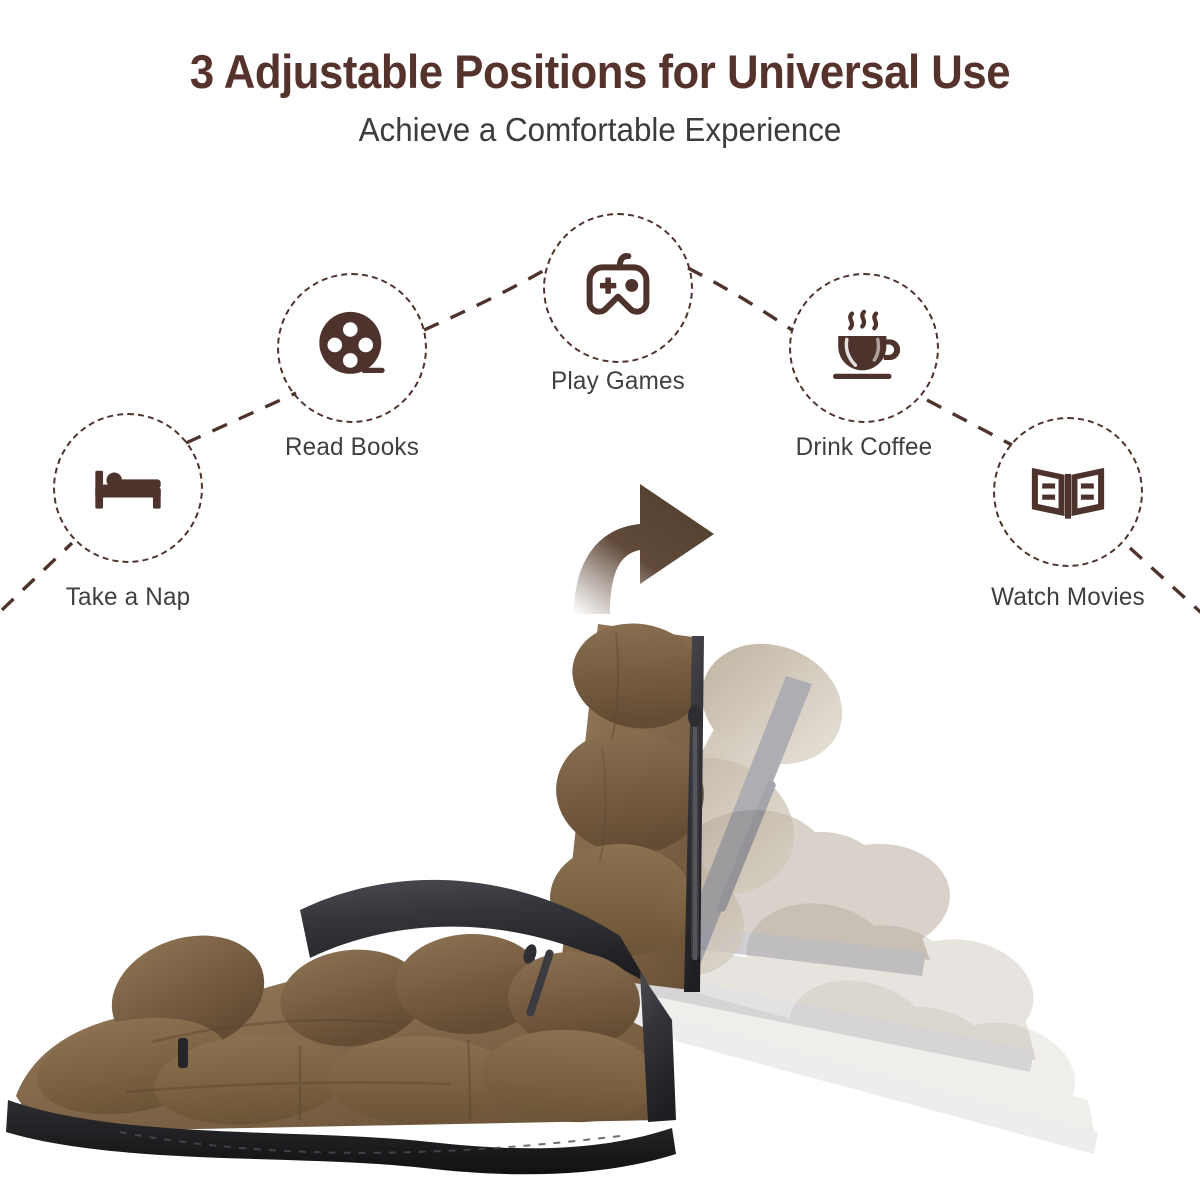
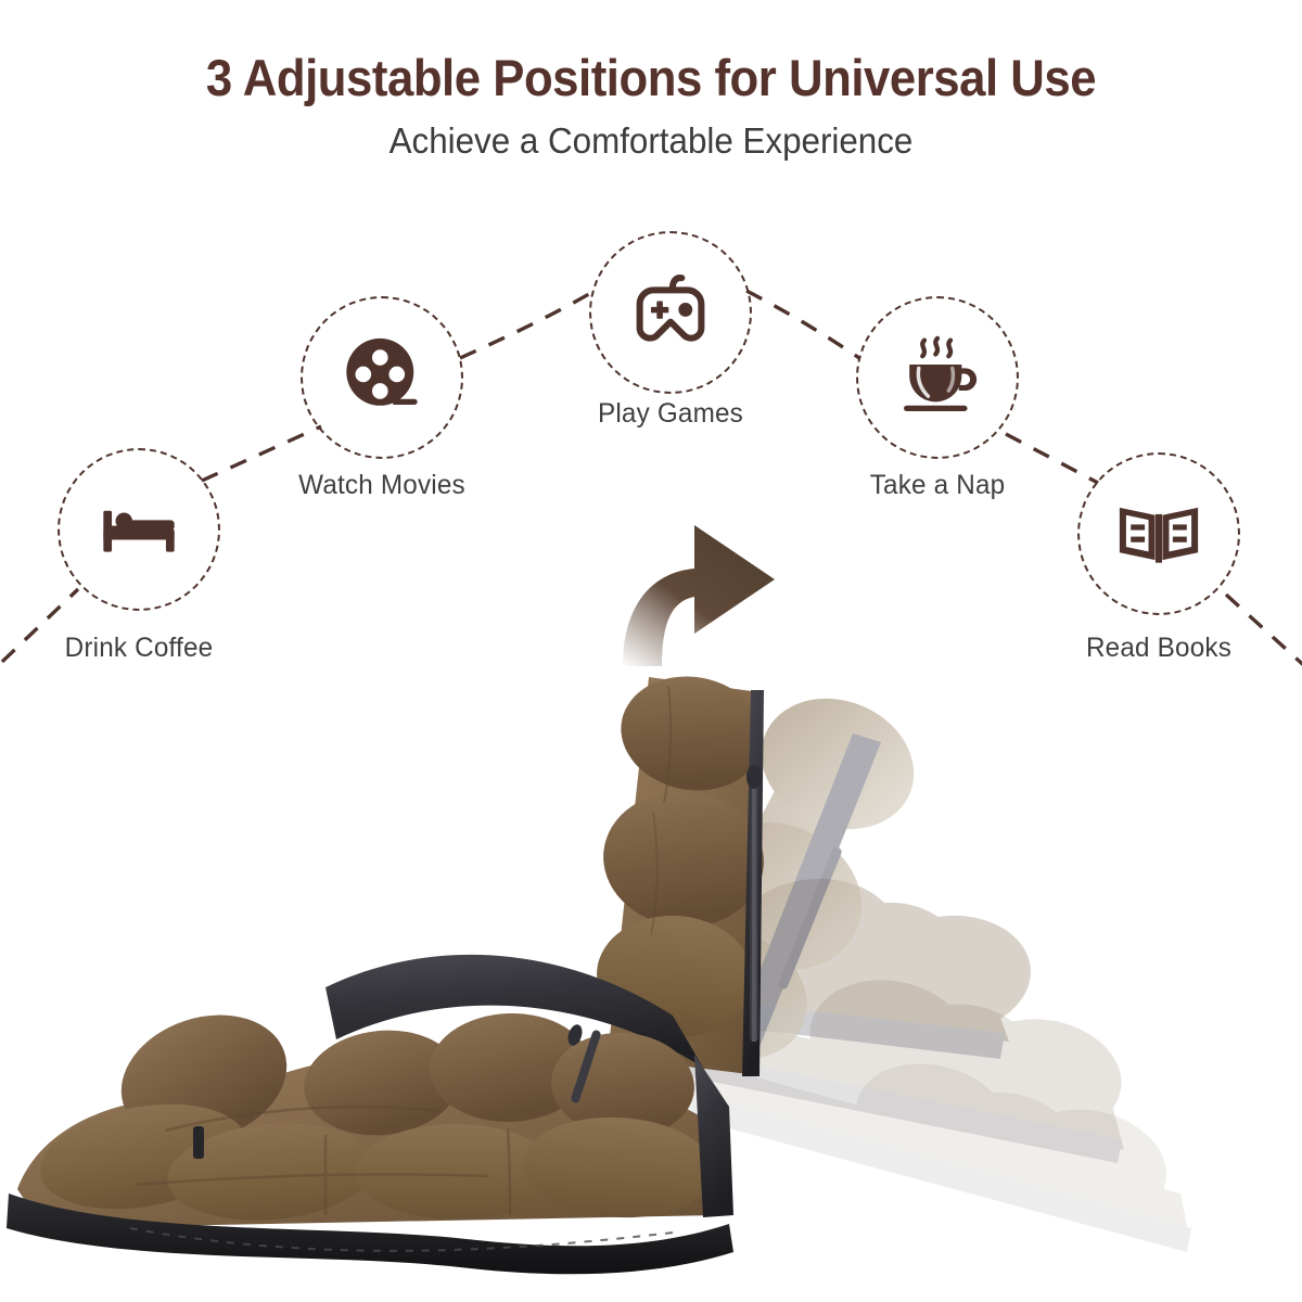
  3 Adjustable Positions for Universal Use
  Achieve a Comfortable Experience
- Take a Nap
+ Drink Coffee
- Read Books
+ Watch Movies
  Play Games
- Drink Coffee
+ Take a Nap
- Watch Movies
+ Read Books
